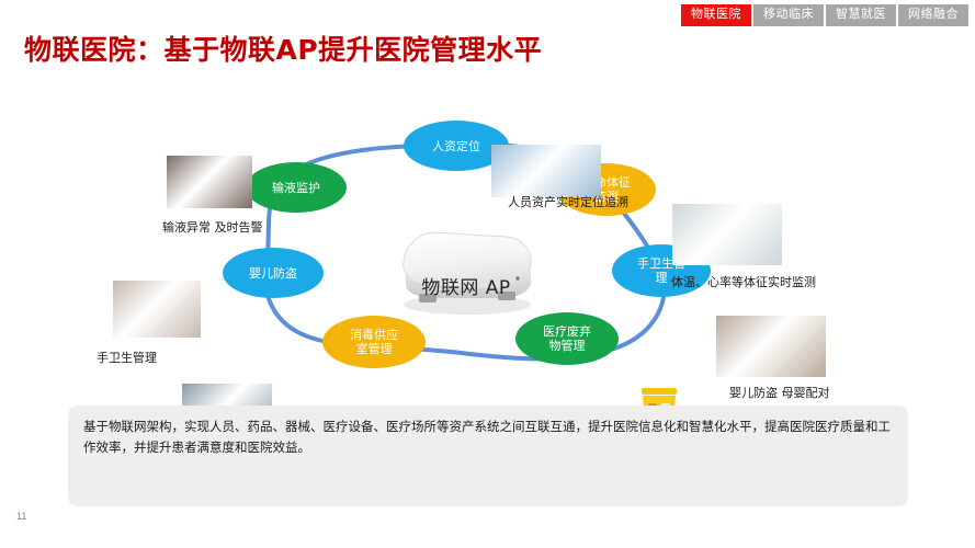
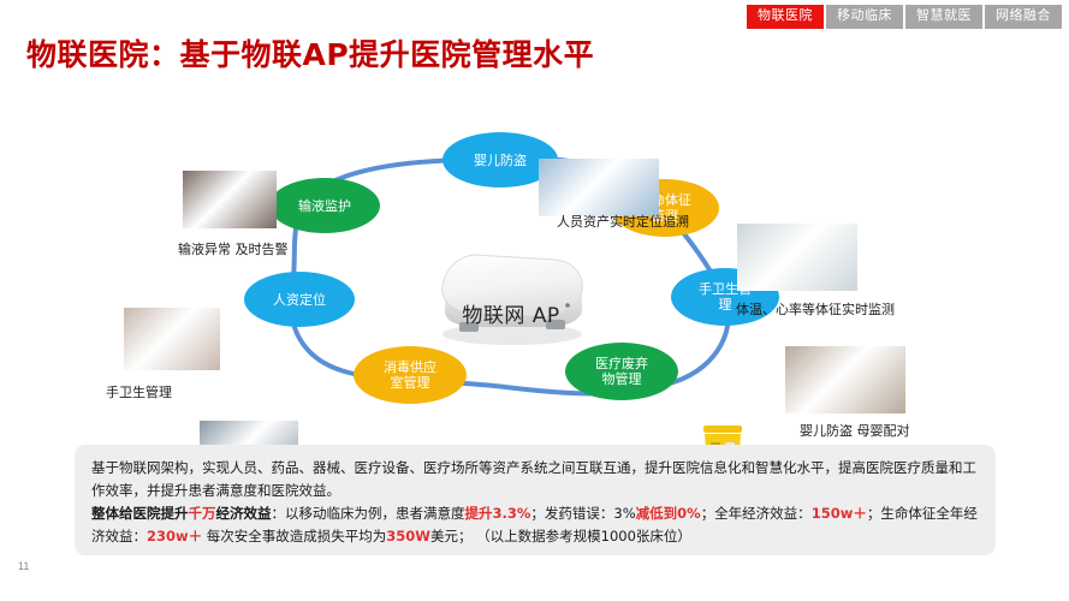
  物联医院
  移动临床
  智慧就医
  网络融合
  物联医院：基于物联AP提升医院管理水平
  物联网 AP
- 人资定位
+ 婴儿防盗
  手卫生
  理
  医疗废弃
  物管理
  消毒供应
  室管理
- 婴儿防盗
+ 人资定位
  输液监护
  输液异常 及时告警
  手卫生管理
  人员资产实时定位追溯
  体温、心率等体征实时监测
  婴儿防盗 母婴配对
  基于物联网架构，实现人员、药品、器械、医疗设备、医疗场所等资产系统之间互联互通，提升医院信息化和智慧化水平，提高医院医疗质量和工作效率，并提升患者满意度和医院效益。
+ 整体给医院提升千万经济效益：以移动临床为例，患者满意度提升3.3%；发药错误：3%减低到0%；全年经济效益：150w＋；生命体征全年经济效益：230w＋ 每次安全事故造成损失平均为350W美元； （以上数据参考规模1000张床位）
  11
